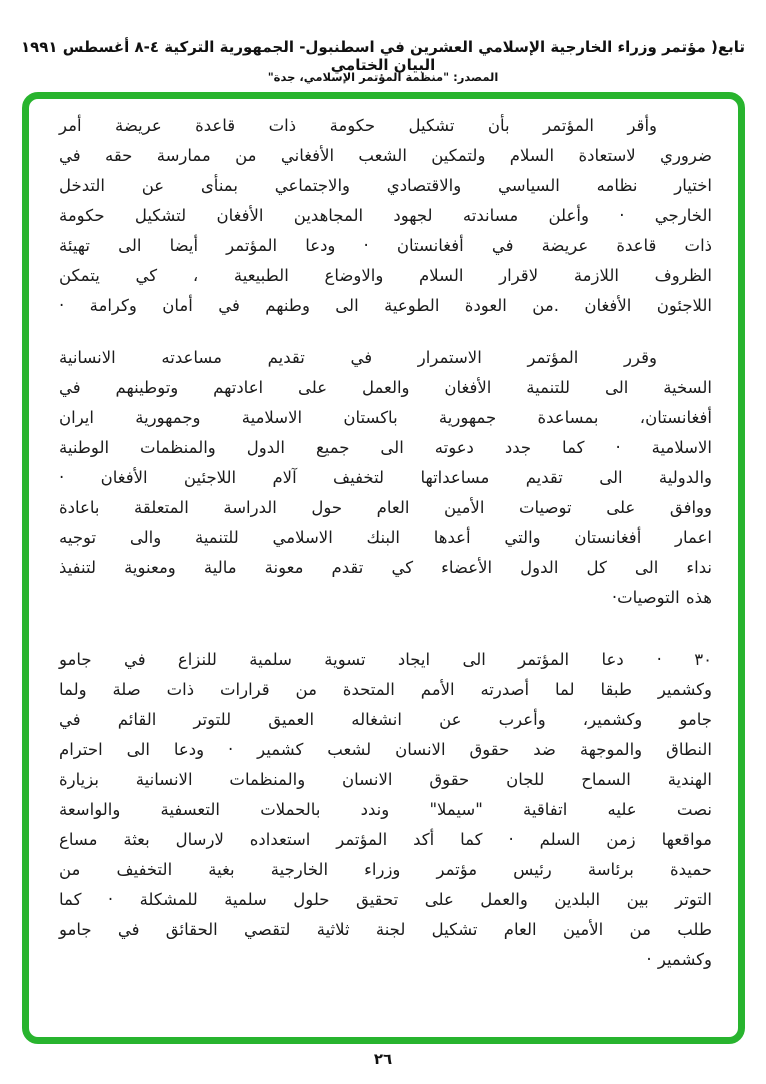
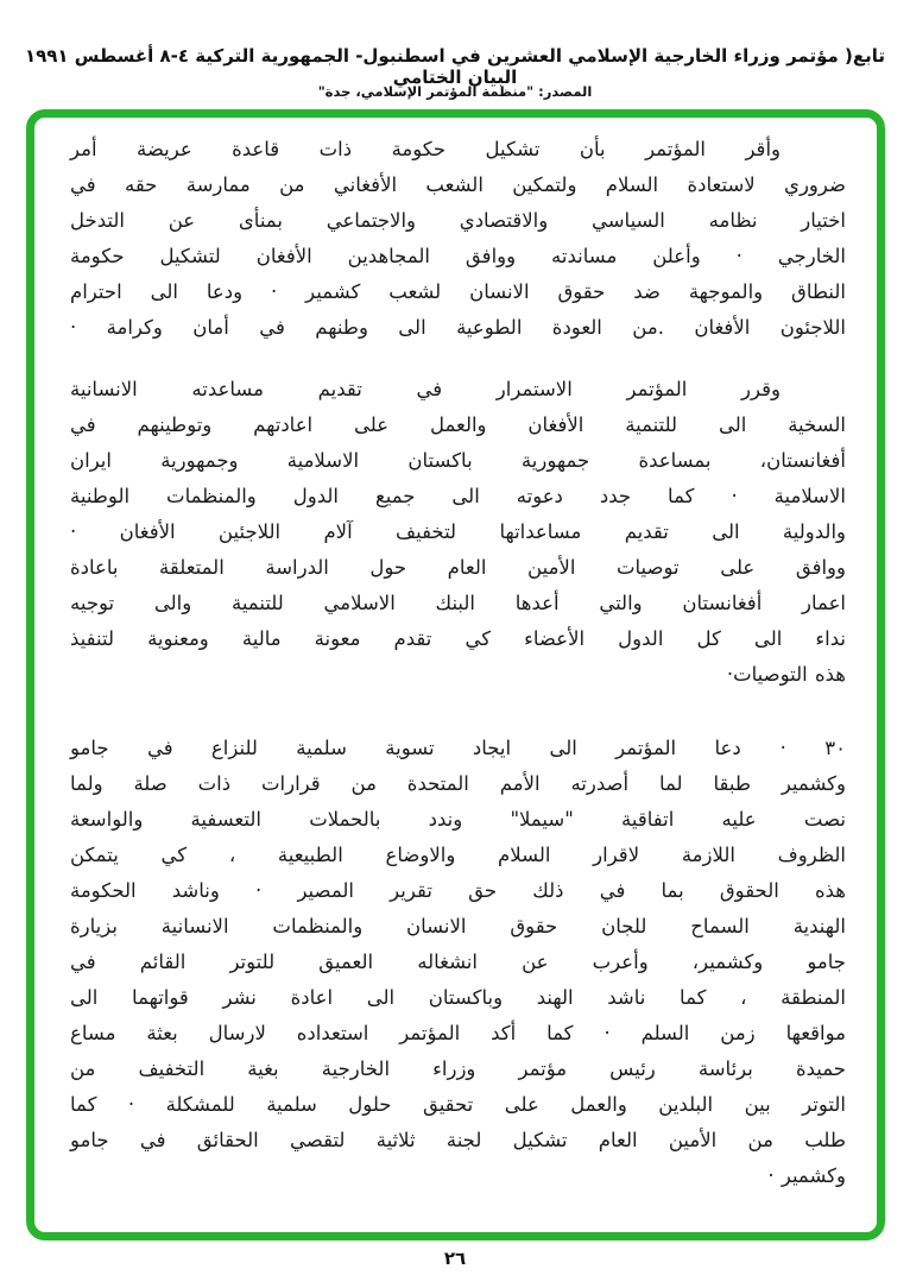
  تابع( مؤتمر وزراء الخارجية الإسلامي العشرين في اسطنبول- الجمهورية التركية ٤-٨ أغسطس ١٩٩١ البيان الختامي
  المصدر: "منظمة المؤتمر الإسلامي، جدة"
  وأقر المؤتمر بأن تشكيل حكومة ذات قاعدة عريضة أمر
  ضروري لاستعادة السلام ولتمكين الشعب الأفغاني من ممارسة حقه في
  اختيار نظامه السياسي والاقتصادي والاجتماعي بمنأى عن التدخل
- الخارجي · وأعلن مساندته لجهود المجاهدين الأفغان لتشكيل حكومة
+ الخارجي · وأعلن مساندته ووافق المجاهدين الأفغان لتشكيل حكومة
- ذات قاعدة عريضة في أفغانستان · ودعا المؤتمر أيضا الى تهيئة
- الظروف اللازمة لاقرار السلام والاوضاع الطبيعية ، كي يتمكن
+ النطاق والموجهة ضد حقوق الانسان لشعب كشمير · ودعا الى احترام
  اللاجئون الأفغان .من العودة الطوعية الى وطنهم في أمان وكرامة ·
  وقرر المؤتمر الاستمرار في تقديم مساعدته الانسانية
  السخية الى للتنمية الأفغان والعمل على اعادتهم وتوطينهم في
  أفغانستان، بمساعدة جمهورية باكستان الاسلامية وجمهورية ايران
  الاسلامية · كما جدد دعوته الى جميع الدول والمنظمات الوطنية
  والدولية الى تقديم مساعداتها لتخفيف آلام اللاجئين الأفغان ·
  ووافق على توصيات الأمين العام حول الدراسة المتعلقة باعادة
  اعمار أفغانستان والتي أعدها البنك الاسلامي للتنمية والى توجيه
  نداء الى كل الدول الأعضاء كي تقدم معونة مالية ومعنوية لتنفيذ
  هذه التوصيات·
  ٣٠ · دعا المؤتمر الى ايجاد تسوية سلمية للنزاع في جامو
  وكشمير طبقا لما أصدرته الأمم المتحدة من قرارات ذات صلة ولما
- جامو وكشمير، وأعرب عن انشغاله العميق للتوتر القائم في
+ نصت عليه اتفاقية "سيملا" وندد بالحملات التعسفية والواسعة
- النطاق والموجهة ضد حقوق الانسان لشعب كشمير · ودعا الى احترام
+ الظروف اللازمة لاقرار السلام والاوضاع الطبيعية ، كي يتمكن
+ هذه الحقوق بما في ذلك حق تقرير المصير · وناشد الحكومة
  الهندية السماح للجان حقوق الانسان والمنظمات الانسانية بزيارة
- نصت عليه اتفاقية "سيملا" وندد بالحملات التعسفية والواسعة
+ جامو وكشمير، وأعرب عن انشغاله العميق للتوتر القائم في
+ المنطقة ، كما ناشد الهند وباكستان الى اعادة نشر قواتهما الى
  مواقعها زمن السلم · كما أكد المؤتمر استعداده لارسال بعثة مساع
  حميدة برئاسة رئيس مؤتمر وزراء الخارجية بغية التخفيف من
  التوتر بين البلدين والعمل على تحقيق حلول سلمية للمشكلة · كما
  طلب من الأمين العام تشكيل لجنة ثلاثية لتقصي الحقائق في جامو
  وكشمير ·
  ٢٦
